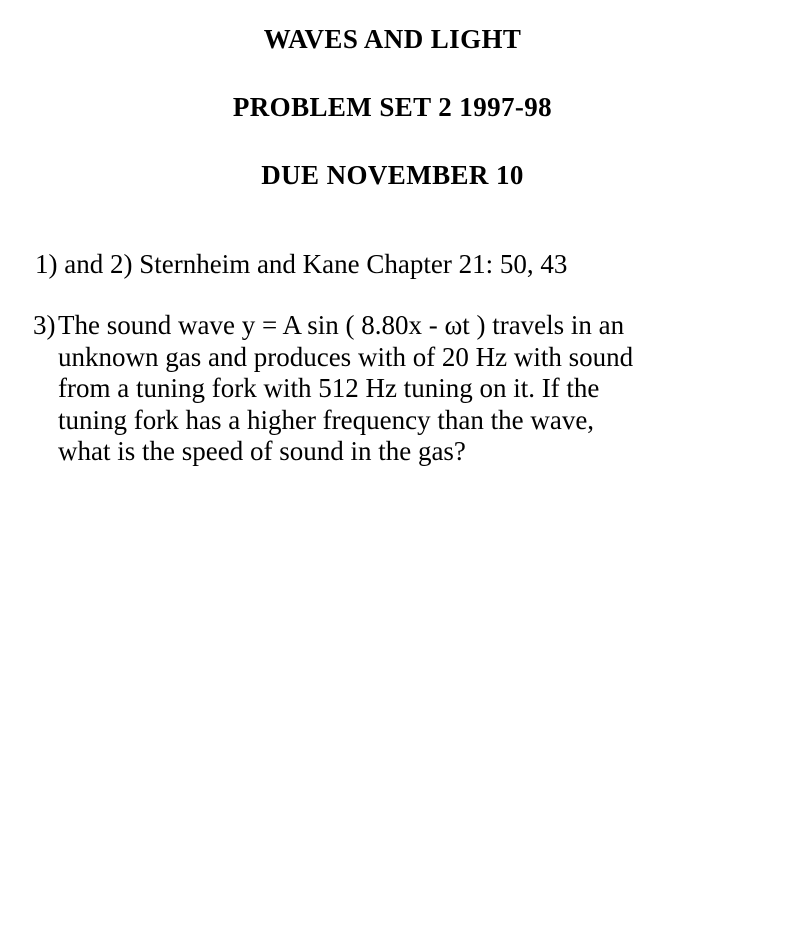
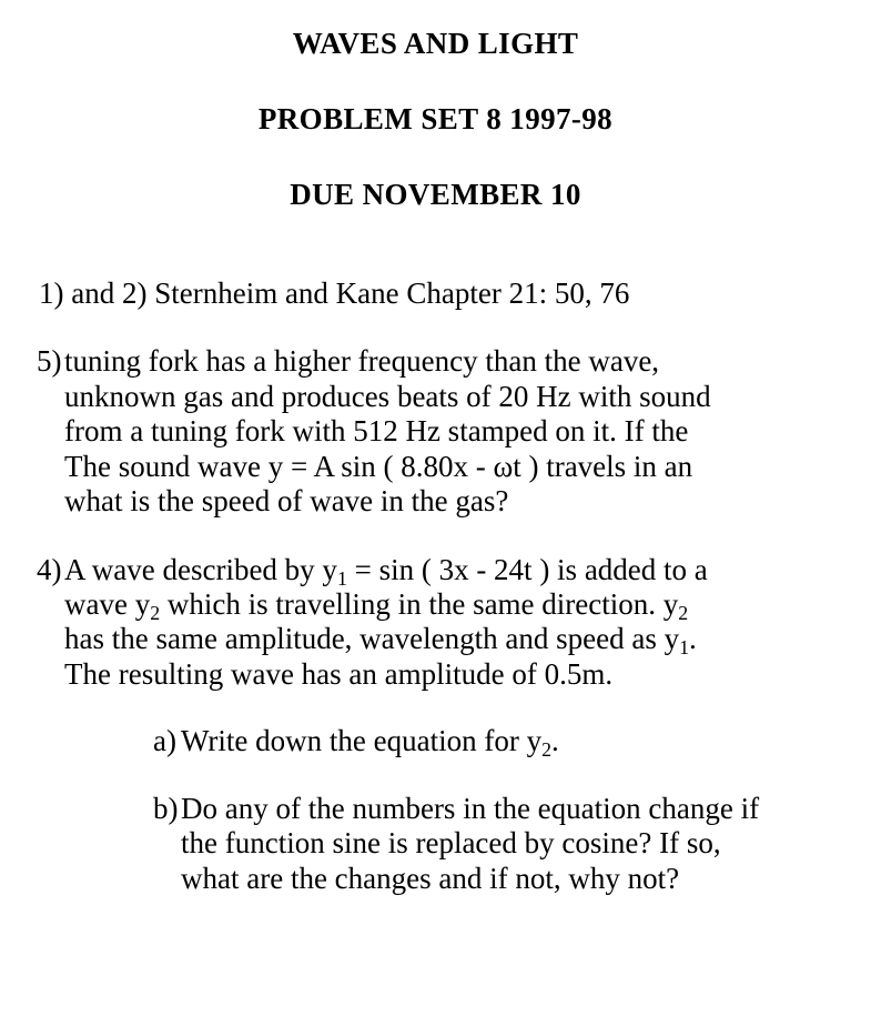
  WAVES AND LIGHT
- PROBLEM SET 2 1997-98
+ PROBLEM SET 8 1997-98
  DUE NOVEMBER 10
- 1) and 2) Sternheim and Kane Chapter 21: 50, 43
+ 1) and 2) Sternheim and Kane Chapter 21: 50, 76
- 3)
+ 5)
- The sound wave y = A sin ( 8.80x - ωt ) travels in an
+ tuning fork has a higher frequency than the wave,
- unknown gas and produces with of 20 Hz with sound
+ unknown gas and produces beats of 20 Hz with sound
- from a tuning fork with 512 Hz tuning on it. If the
+ from a tuning fork with 512 Hz stamped on it. If the
- tuning fork has a higher frequency than the wave,
+ The sound wave y = A sin ( 8.80x - ωt ) travels in an
- what is the speed of sound in the gas?
+ what is the speed of wave in the gas?
+ 4)
+ A wave described by y1 = sin ( 3x - 24t ) is added to a
+ wave y2 which is travelling in the same direction. y2
+ has the same amplitude, wavelength and speed as y1.
+ The resulting wave has an amplitude of 0.5m.
+ a)
+ Write down the equation for y2.
+ b)
+ Do any of the numbers in the equation change if
+ the function sine is replaced by cosine? If so,
+ what are the changes and if not, why not?
